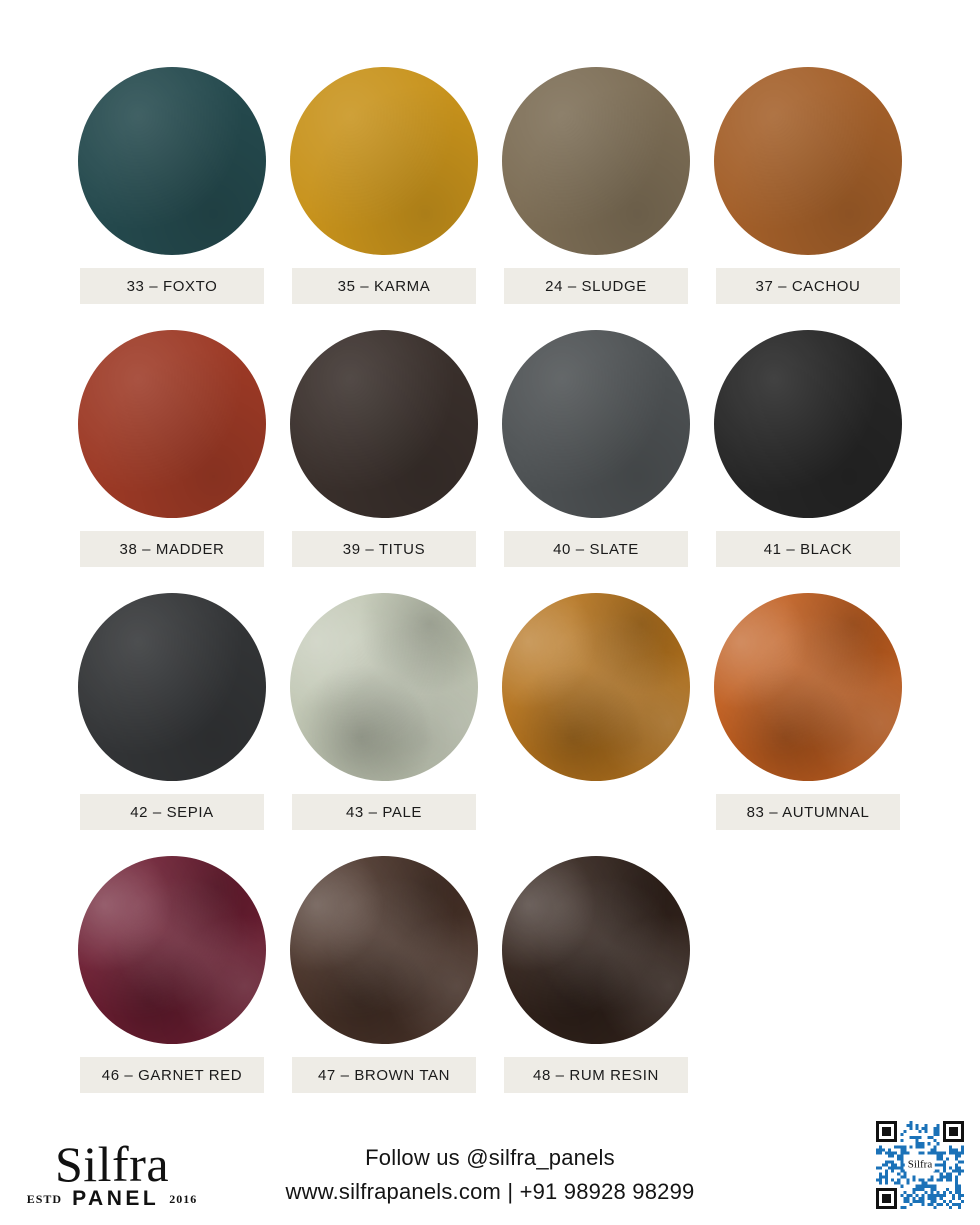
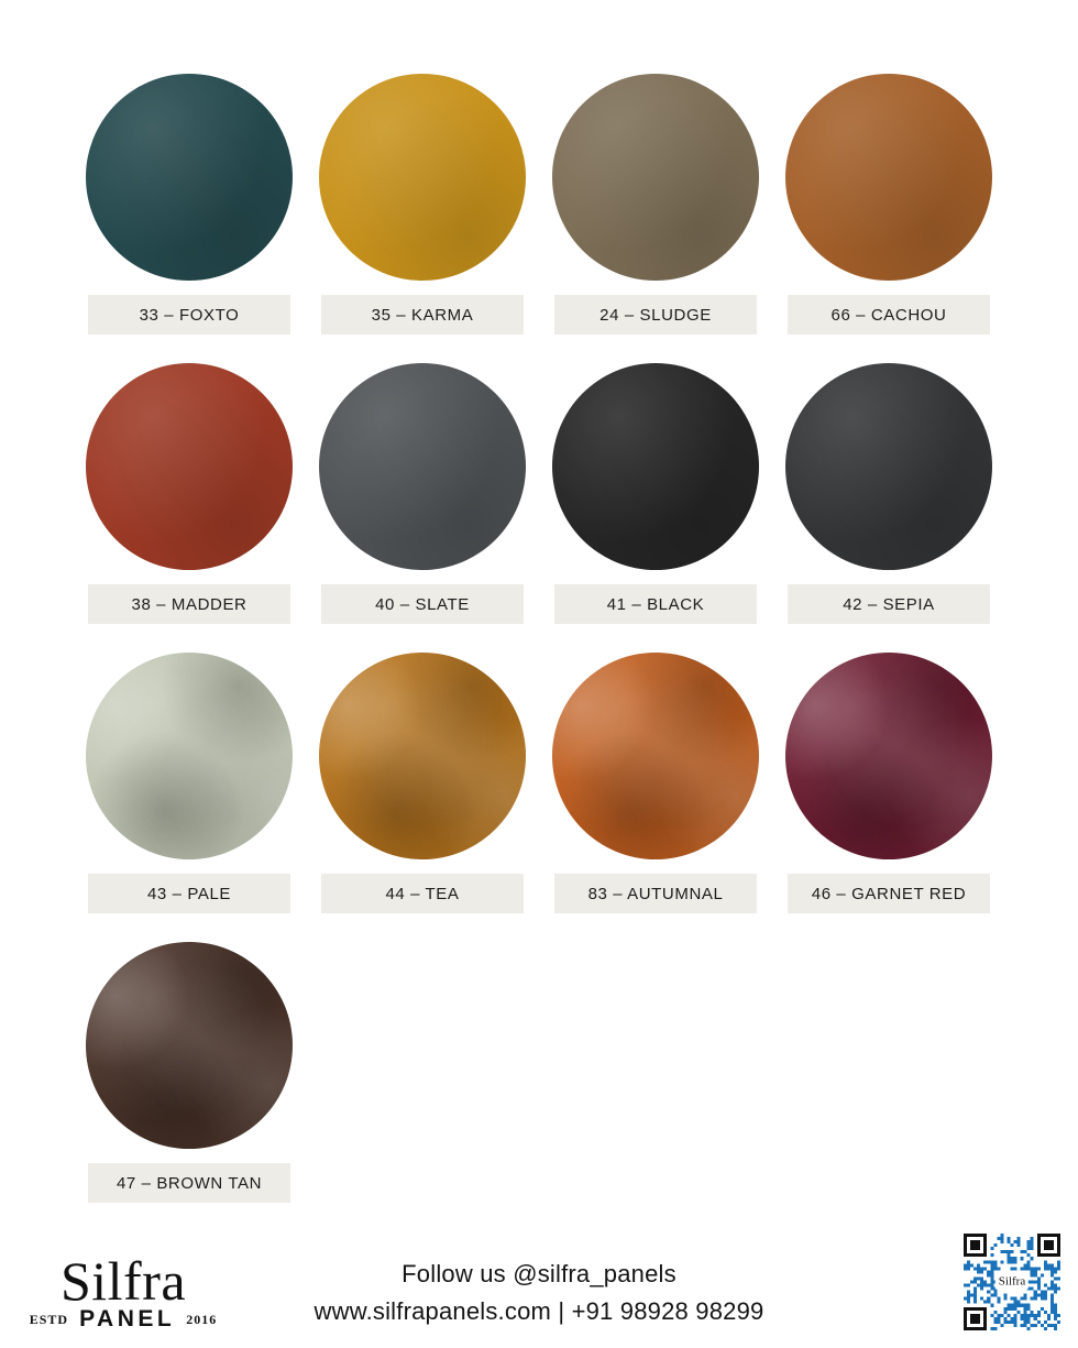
  33 – FOXTO
  35 – KARMA
  24 – SLUDGE
- 37 – CACHOU
+ 66 – CACHOU
  38 – MADDER
- 39 – TITUS
  40 – SLATE
  41 – BLACK
  42 – SEPIA
  43 – PALE
+ 44 – TEA
  83 – AUTUMNAL
  46 – GARNET RED
  47 – BROWN TAN
- 48 – RUM RESIN
  Silfra
  ESTD
  PANEL
  2016
  Follow us @silfra_panels
  www.silfrapanels.com | +91 98928 98299
  Silfra
